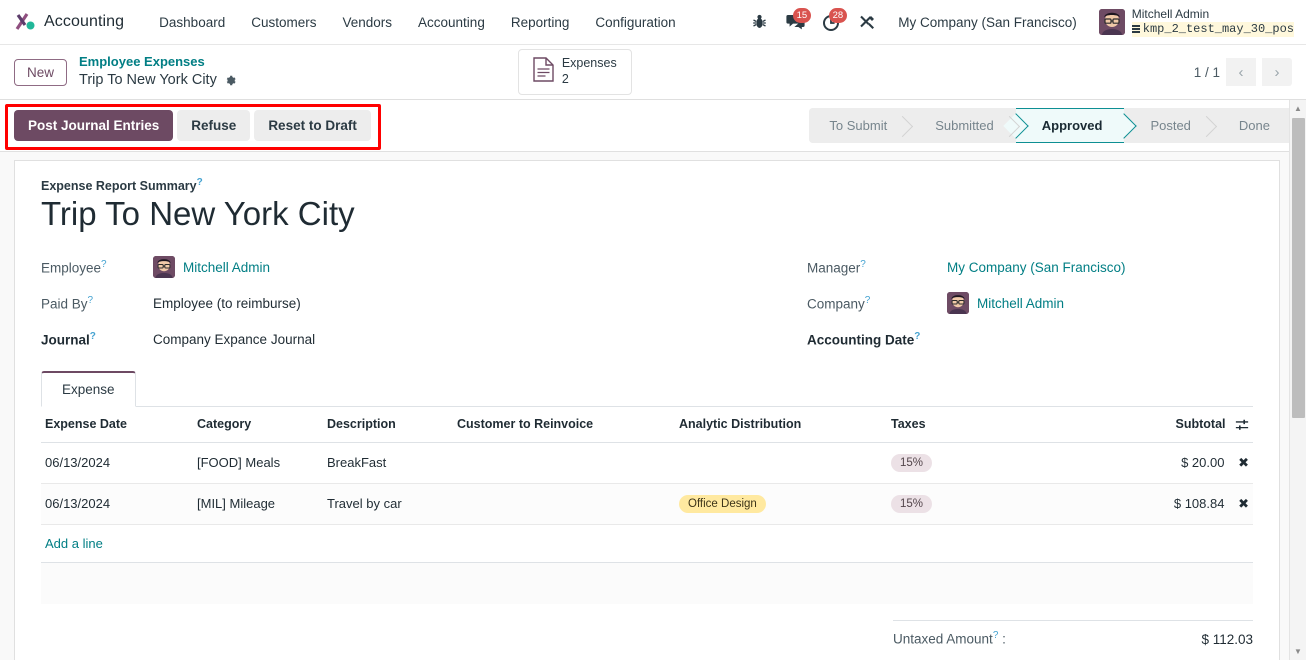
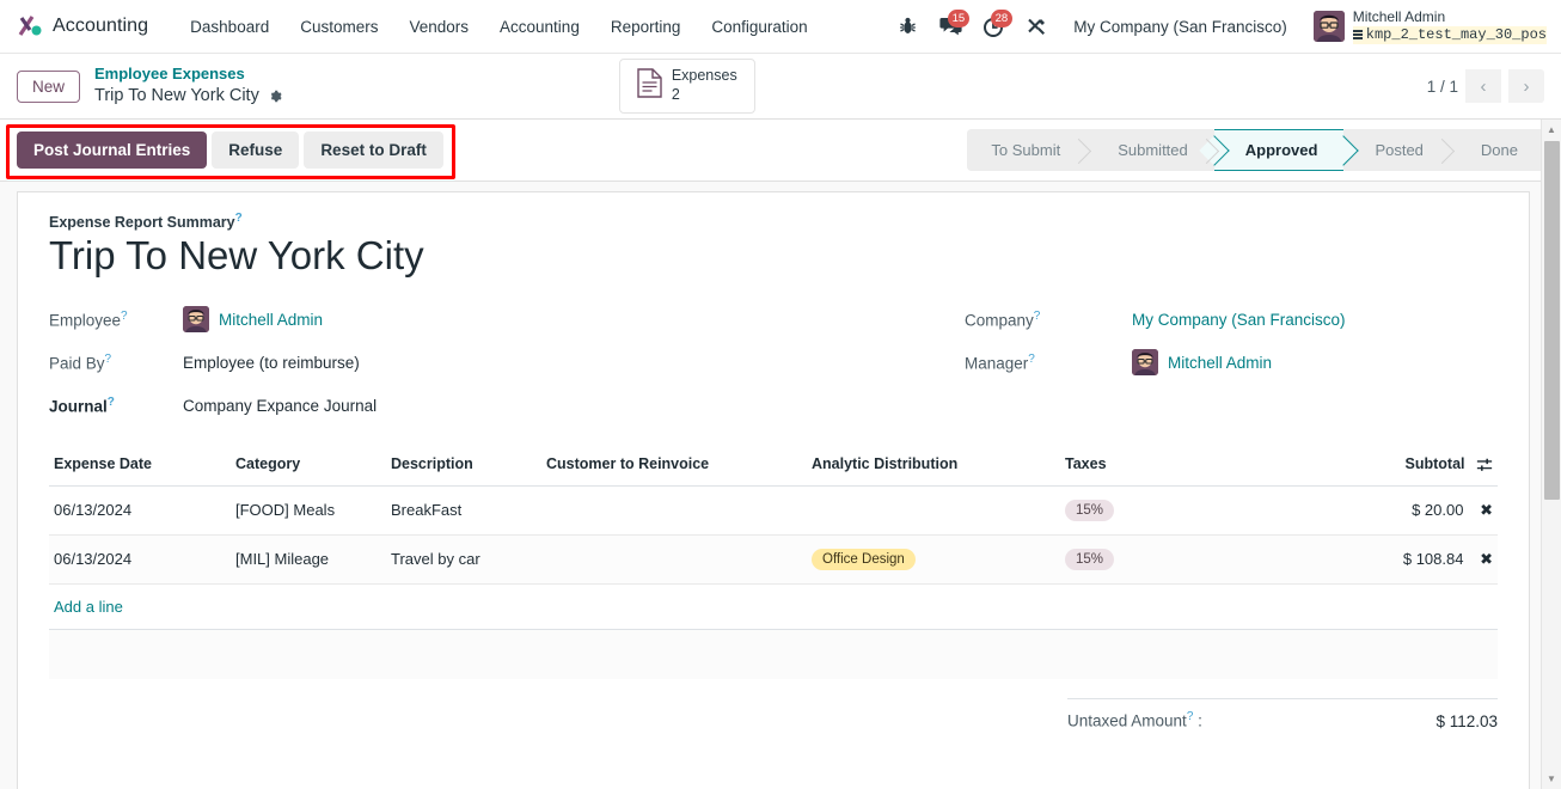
  Accounting
  Dashboard
  Customers
  Vendors
  Accounting
  Reporting
  Configuration
  15
  28
  My Company (San Francisco)
  Mitchell Admin
  kmp_2_test_may_30_pos
  New
  Employee Expenses
  Trip To New York City
  Expenses
  2
  1 / 1
  ‹
  ›
  Post Journal Entries
  Refuse
  Reset to Draft
  To Submit
  Submitted
  Approved
  Posted
  Done
  Expense Report Summary?
  Trip To New York City
  Employee?
  Mitchell Admin
  Paid By?
  Employee (to reimburse)
  Journal?
  Company Expance Journal
- Manager?
+ Company?
  My Company (San Francisco)
- Company?
+ Manager?
  Mitchell Admin
- Accounting Date?
- Expense
  Expense Date	Category	Description	Customer to Reinvoice	Analytic Distribution	Taxes	Subtotal
  06/13/2024	[FOOD] Meals	BreakFast			15%	$ 20.00 ✖
  06/13/2024	[MIL] Mileage	Travel by car		Office Design	15%	$ 108.84 ✖
  Add a line
  Untaxed Amount? :
  $ 112.03
  ▲
  ▼
